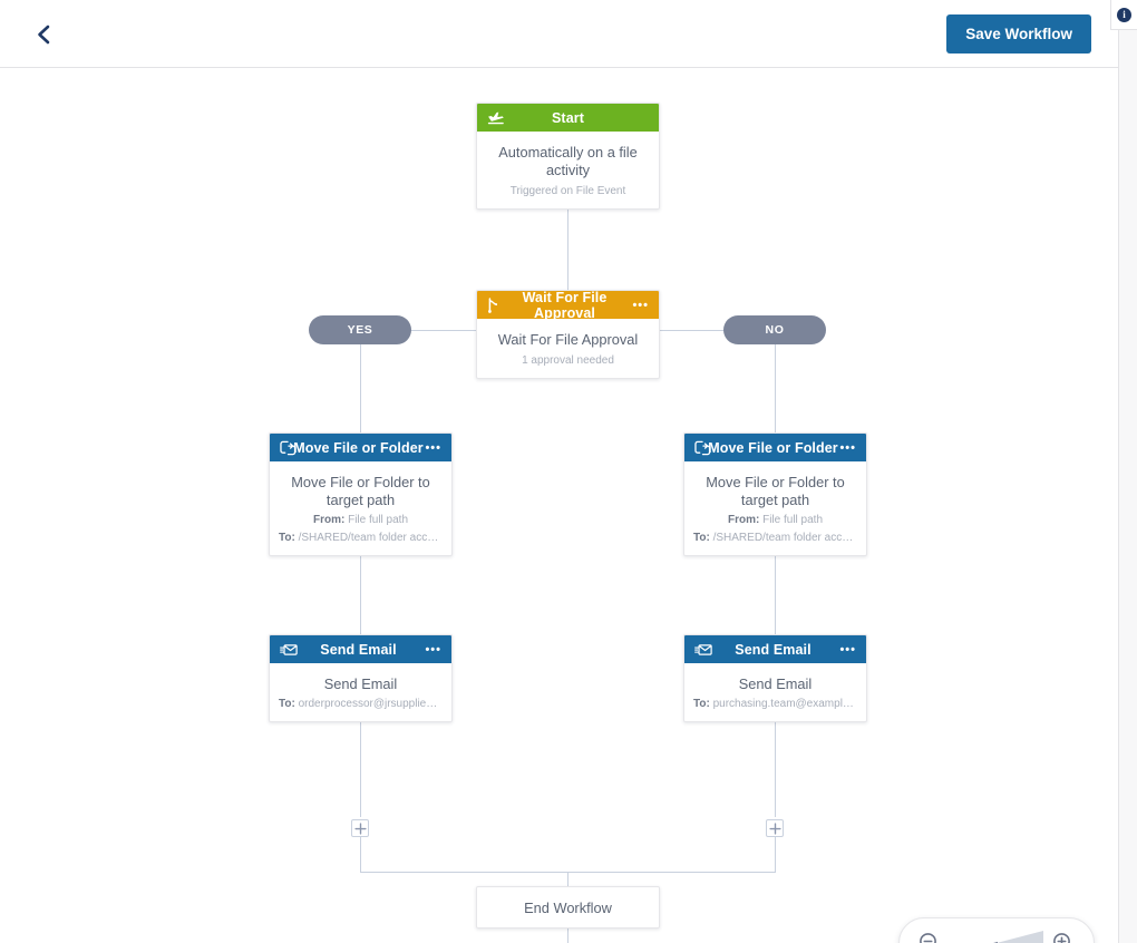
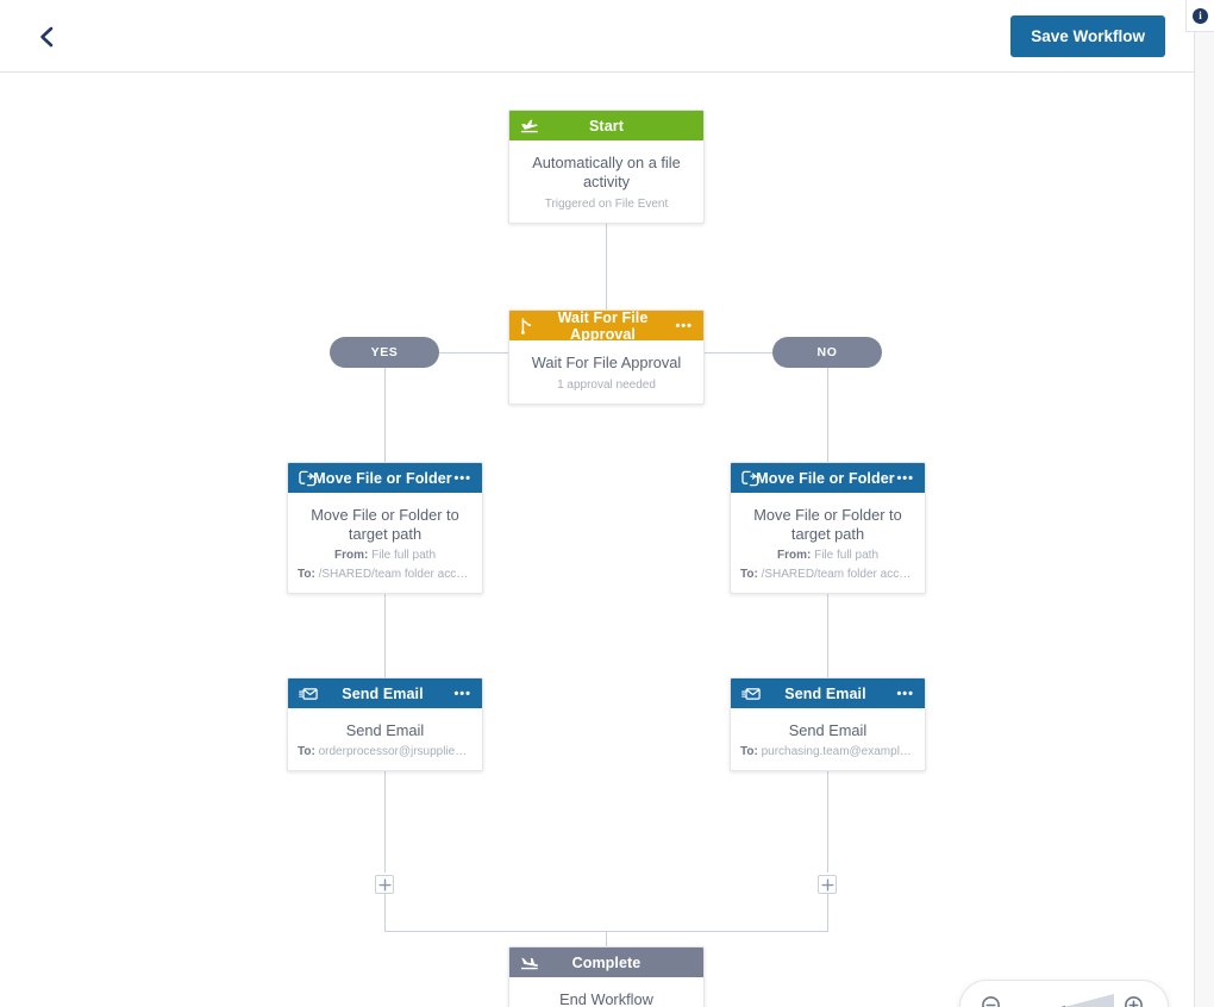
  Save Workflow
  i
  Start
  Automatically on a file activity
  Triggered on File Event
  Wait For File Approval
  •••
  Wait For File Approval
  1 approval needed
  YES
  NO
  Move File or Folder
  •••
  Move File or Folder to target path
  From: File full path
  To: /SHARED/team folder accou
  Move File or Folder
  •••
  Move File or Folder to target path
  From: File full path
  To: /SHARED/team folder accout
  Send Email
  •••
  Send Email
  To: orderprocessor@jrsupplies.c
  Send Email
  •••
  Send Email
  To: purchasing.team@example.c
+ Complete
  End Workflow
